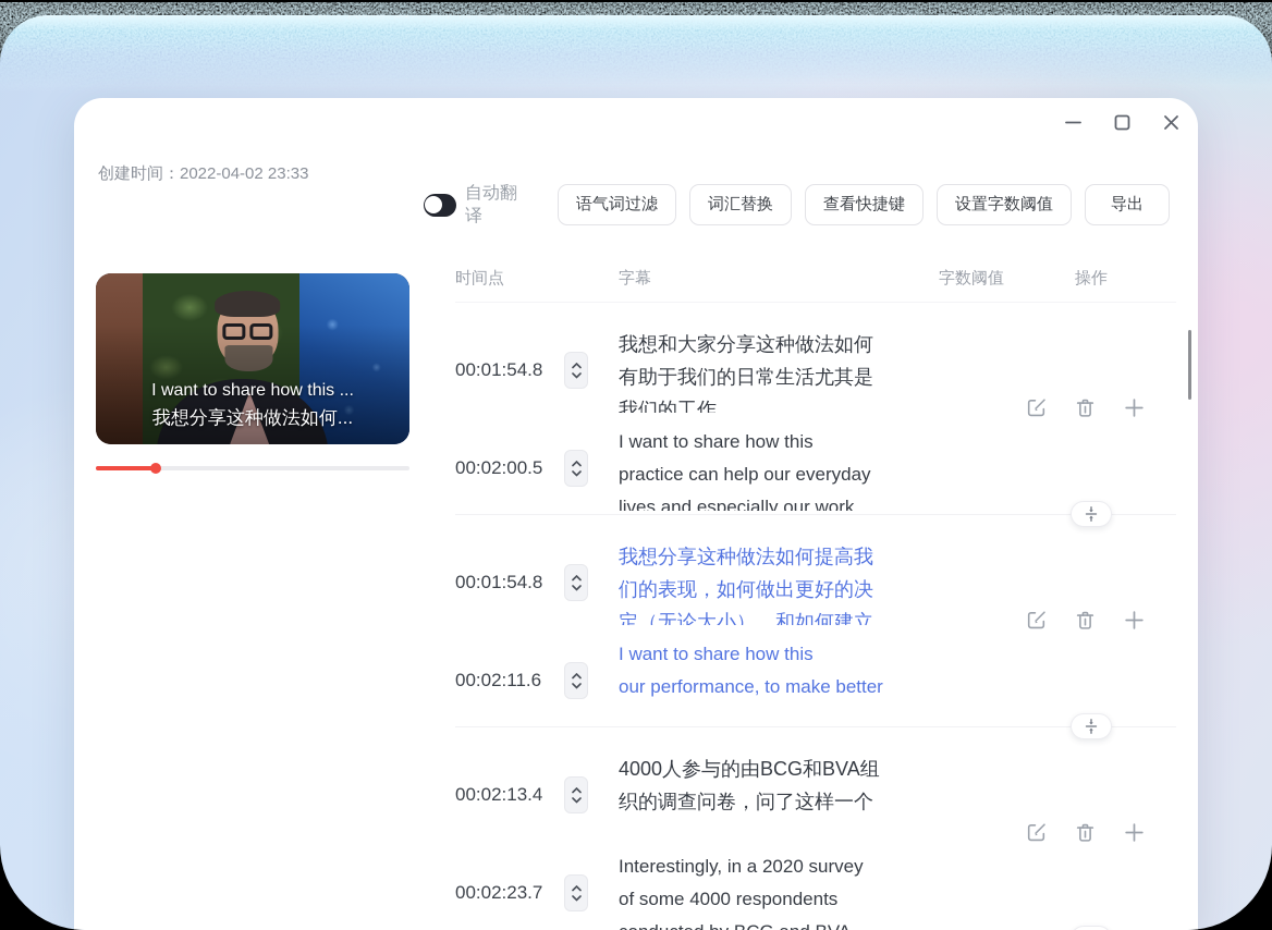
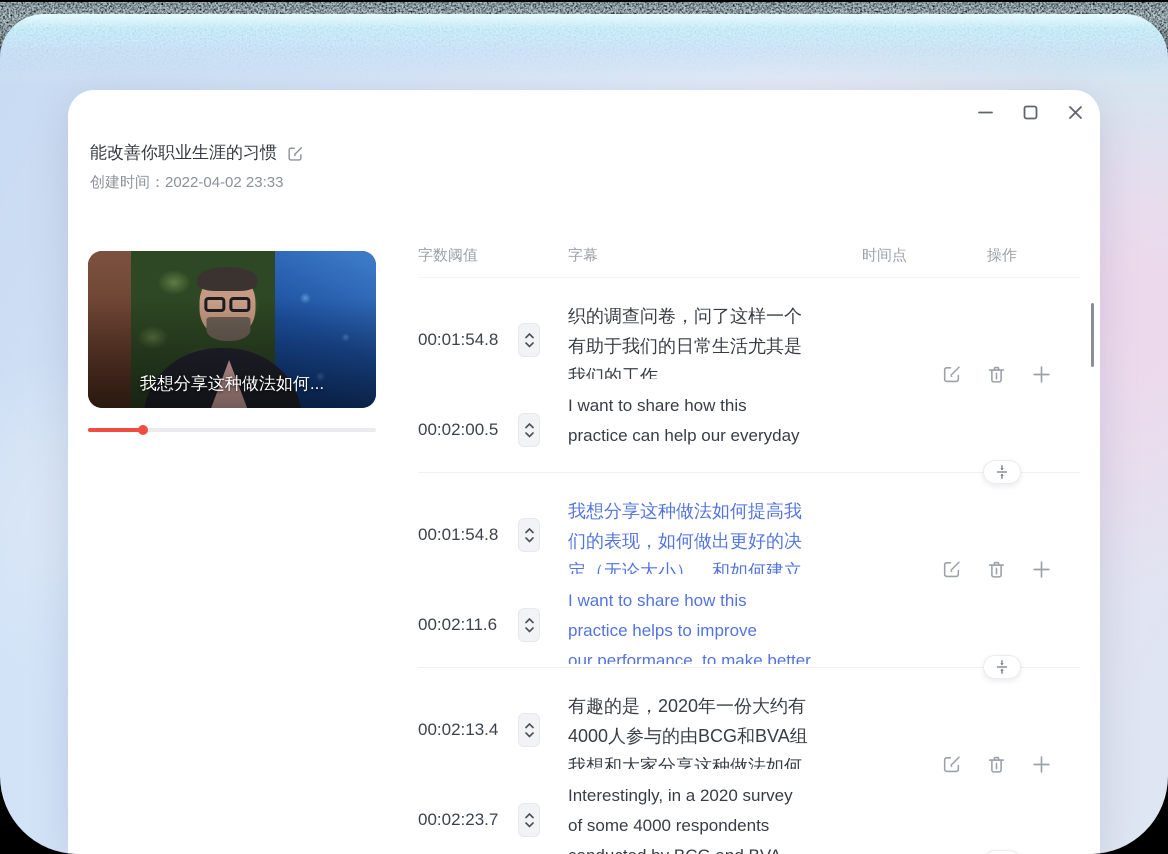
+ 能改善你职业生涯的习惯
  创建时间：2022-04-02 23:33
- 自动翻译
- 语气词过滤
- 词汇替换
- 查看快捷键
- 设置字数阈值
- 导出
- I want to share how this ...
  我想分享这种做法如何...
- 时间点
+ 字数阈值
  字幕
- 字数阈值
+ 时间点
  操作
  00:01:54.8
- 我想和大家分享这种做法如何
+ 织的调查问卷，问了这样一个
  有助于我们的日常生活尤其是
  我们的工作
  00:02:00.5
  I want to share how this
  practice can help our everyday
- lives and especially our work
  00:01:54.8
  我想分享这种做法如何提高我
  们的表现，如何做出更好的决
  定（无论大小），和如何建立
  00:02:11.6
  I want to share how this
+ practice helps to improve
  our performance, to make better
  00:02:13.4
+ 有趣的是，2020年一份大约有
  4000人参与的由BCG和BVA组
- 织的调查问卷，问了这样一个
+ 我想和大家分享这种做法如何
  00:02:23.7
  Interestingly, in a 2020 survey
  of some 4000 respondents
